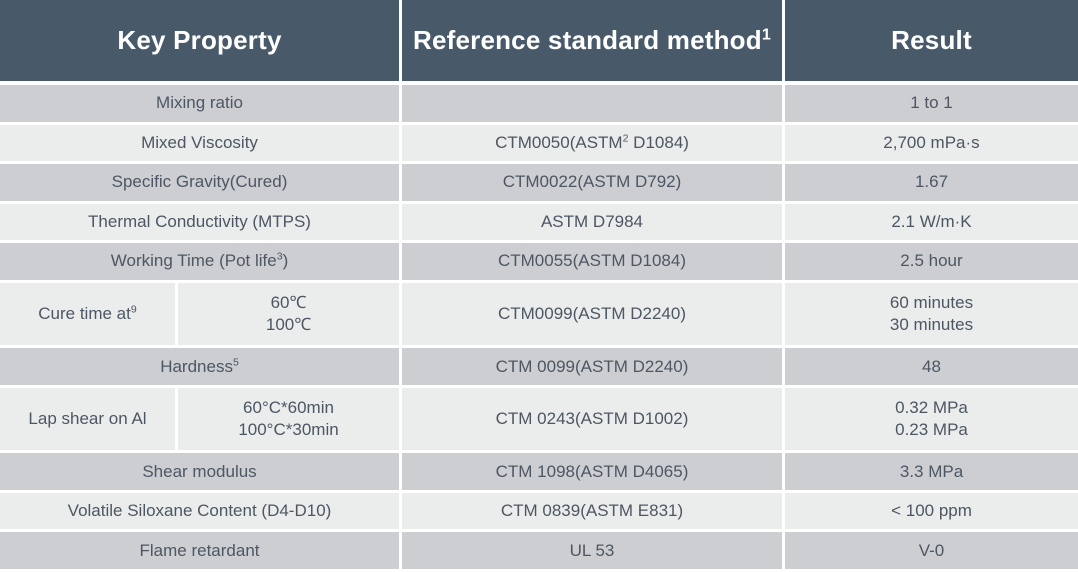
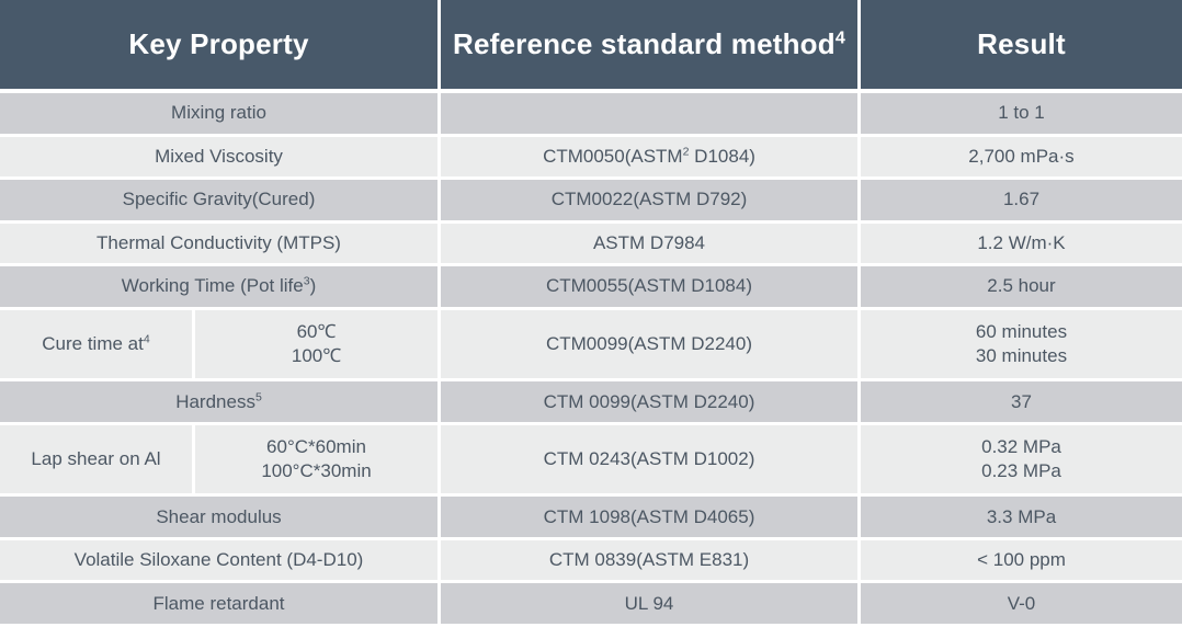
- Key Property	Reference standard method1	Result
+ Key Property	Reference standard method4	Result
  Mixing ratio		1 to 1
  Mixed Viscosity	CTM0050(ASTM2 D1084)	2,700 mPa·s
  Specific Gravity(Cured)	CTM0022(ASTM D792)	1.67
- Thermal Conductivity (MTPS)	ASTM D7984	2.1 W/m·K
+ Thermal Conductivity (MTPS)	ASTM D7984	1.2 W/m·K
  Working Time (Pot life3)	CTM0055(ASTM D1084)	2.5 hour
- Cure time at9	60℃ 100℃	CTM0099(ASTM D2240)	60 minutes 30 minutes
+ Cure time at4	60℃ 100℃	CTM0099(ASTM D2240)	60 minutes 30 minutes
- Hardness5	CTM 0099(ASTM D2240)	48
+ Hardness5	CTM 0099(ASTM D2240)	37
  Lap shear on Al	60°C*60min 100°C*30min	CTM 0243(ASTM D1002)	0.32 MPa 0.23 MPa
  Shear modulus	CTM 1098(ASTM D4065)	3.3 MPa
  Volatile Siloxane Content (D4-D10)	CTM 0839(ASTM E831)	< 100 ppm
- Flame retardant	UL 53	V-0
+ Flame retardant	UL 94	V-0
